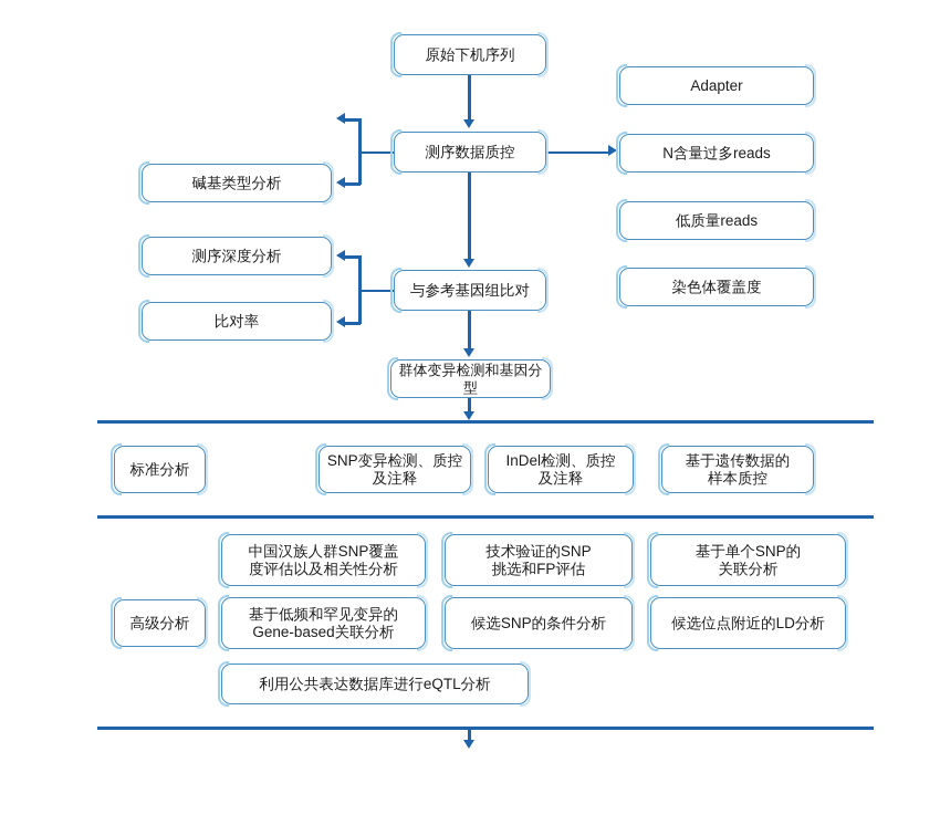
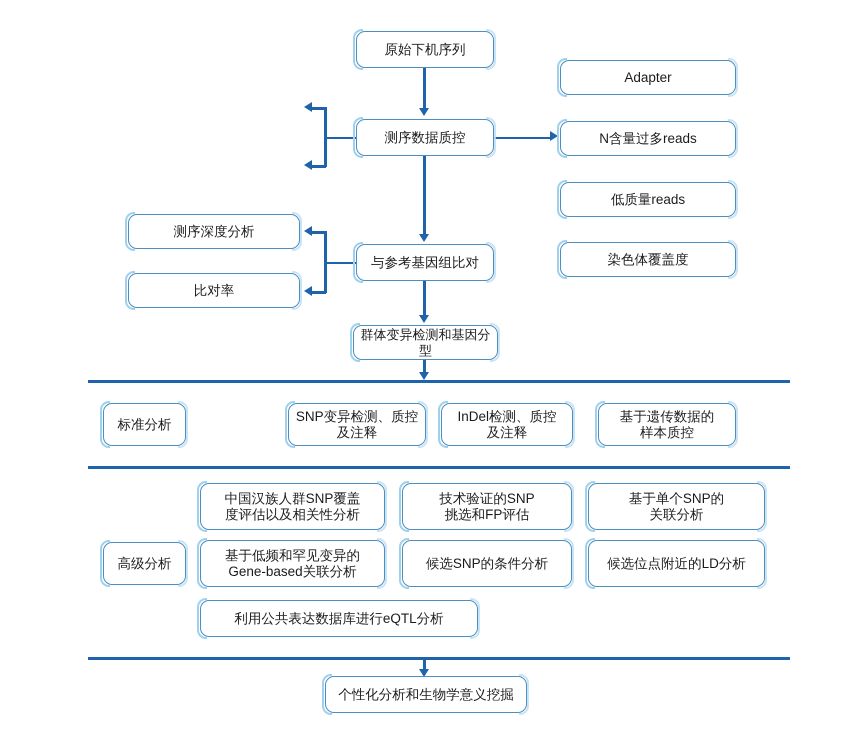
  原始下机序列
  测序数据质控
- 碱基类型分析
  Adapter
  N含量过多reads
  低质量reads
  染色体覆盖度
  与参考基因组比对
  测序深度分析
  比对率
  群体变异检测和基因分型
  标准分析
  SNP变异检测、质控
  及注释
  InDel检测、质控
  及注释
  基于遗传数据的
  样本质控
  高级分析
  中国汉族人群SNP覆盖
  度评估以及相关性分析
  技术验证的SNP
  挑选和FP评估
  基于单个SNP的
  关联分析
  基于低频和罕见变异的
  Gene-based关联分析
  候选SNP的条件分析
  候选位点附近的LD分析
  利用公共表达数据库进行eQTL分析
+ 个性化分析和生物学意义挖掘
